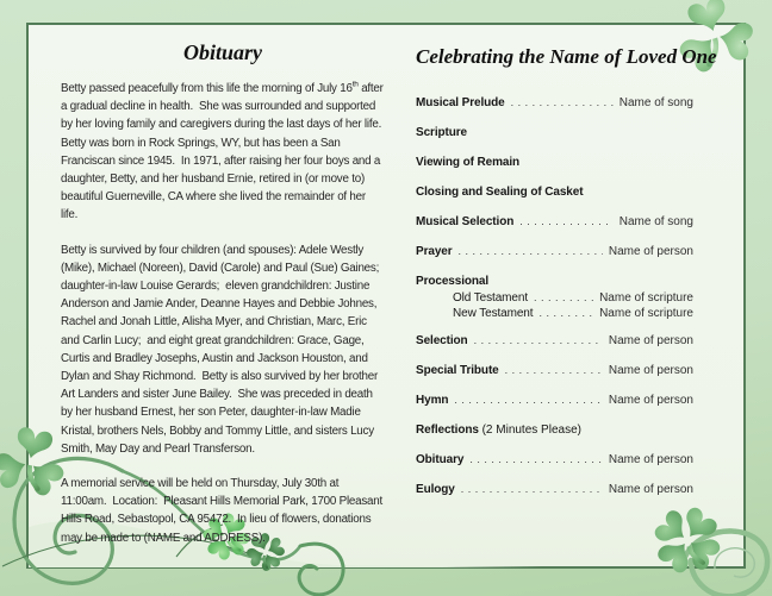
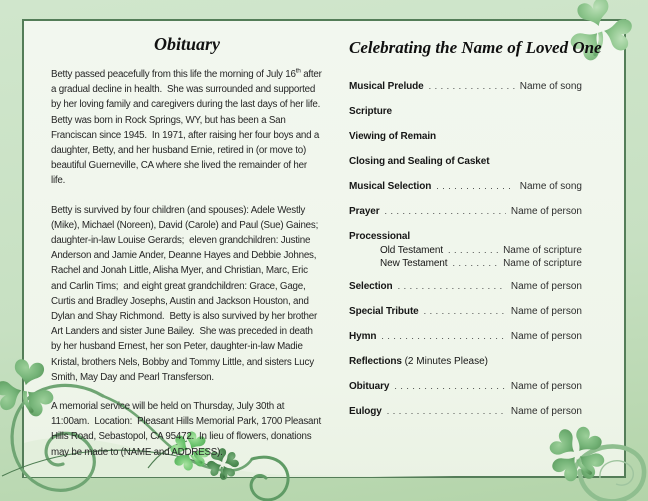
  Obituary
  Betty passed peacefully from this life the morning of July 16 after a gradual decline in health. She was surrounded and supported by her loving family and caregivers during the last days of her life. Betty was born in Rock Springs, WY, but has been a San Franciscan since 1945. In 1971, after raising her four boys and a daughter, Betty, and her husband Ernie, retired in (or move to) beautiful Guerneville, CA where she lived the remainder of her life.
- Betty is survived by four children (and spouses): Adele Westly (Mike), Michael (Noreen), David (Carole) and Paul (Sue) Gaines; daughter-in-law Louise Gerards; eleven grandchildren: Justine Anderson and Jamie Ander, Deanne Hayes and Debbie Johnes, Rachel and Jonah Little, Alisha Myer, and Christian, Marc, Eric and Carlin Lucy; and eight great grandchildren: Grace, Gage, Curtis and Bradley Josephs, Austin and Jackson Houston, and Dylan and Shay Richmond. Betty is also survived by her brother Art Landers and sister June Bailey. She was preceded in death by her husband Ernest, her son Peter, daughter-in-law Madie Kristal, brothers Nels, Bobby and Tommy Little, and sisters Lucy Smith, May Day and Pearl Transferson.
+ Betty is survived by four children (and spouses): Adele Westly (Mike), Michael (Noreen), David (Carole) and Paul (Sue) Gaines; daughter-in-law Louise Gerards; eleven grandchildren: Justine Anderson and Jamie Ander, Deanne Hayes and Debbie Johnes, Rachel and Jonah Little, Alisha Myer, and Christian, Marc, Eric and Carlin Tims; and eight great grandchildren: Grace, Gage, Curtis and Bradley Josephs, Austin and Jackson Houston, and Dylan and Shay Richmond. Betty is also survived by her brother Art Landers and sister June Bailey. She was preceded in death by her husband Ernest, her son Peter, daughter-in-law Madie Kristal, brothers Nels, Bobby and Tommy Little, and sisters Lucy Smith, May Day and Pearl Transferson.
  A memorial service will be held on Thursday, July 30th at 11:00am. Location: Pleasant Hills Memorial Park, 1700 Pleasant Hills Road, Sebastopol, CA 95472. In lieu of flowers, donations may be made to (NAME and ADDRESS).
  Celebrating the Name of Loved One
  Musical Prelude
  Name of song
  Scripture
  Viewing of Remain
  Closing and Sealing of Casket
  Musical Selection
  Name of song
  Prayer
  Name of person
  Processional
  Old Testament
  Name of scripture
  New Testament
  Name of scripture
  Selection
  Name of person
  Special Tribute
  Name of person
  Hymn
  Name of person
  Reflections
  (2 Minutes Please)
  Obituary
  Name of person
  Eulogy
  Name of person
